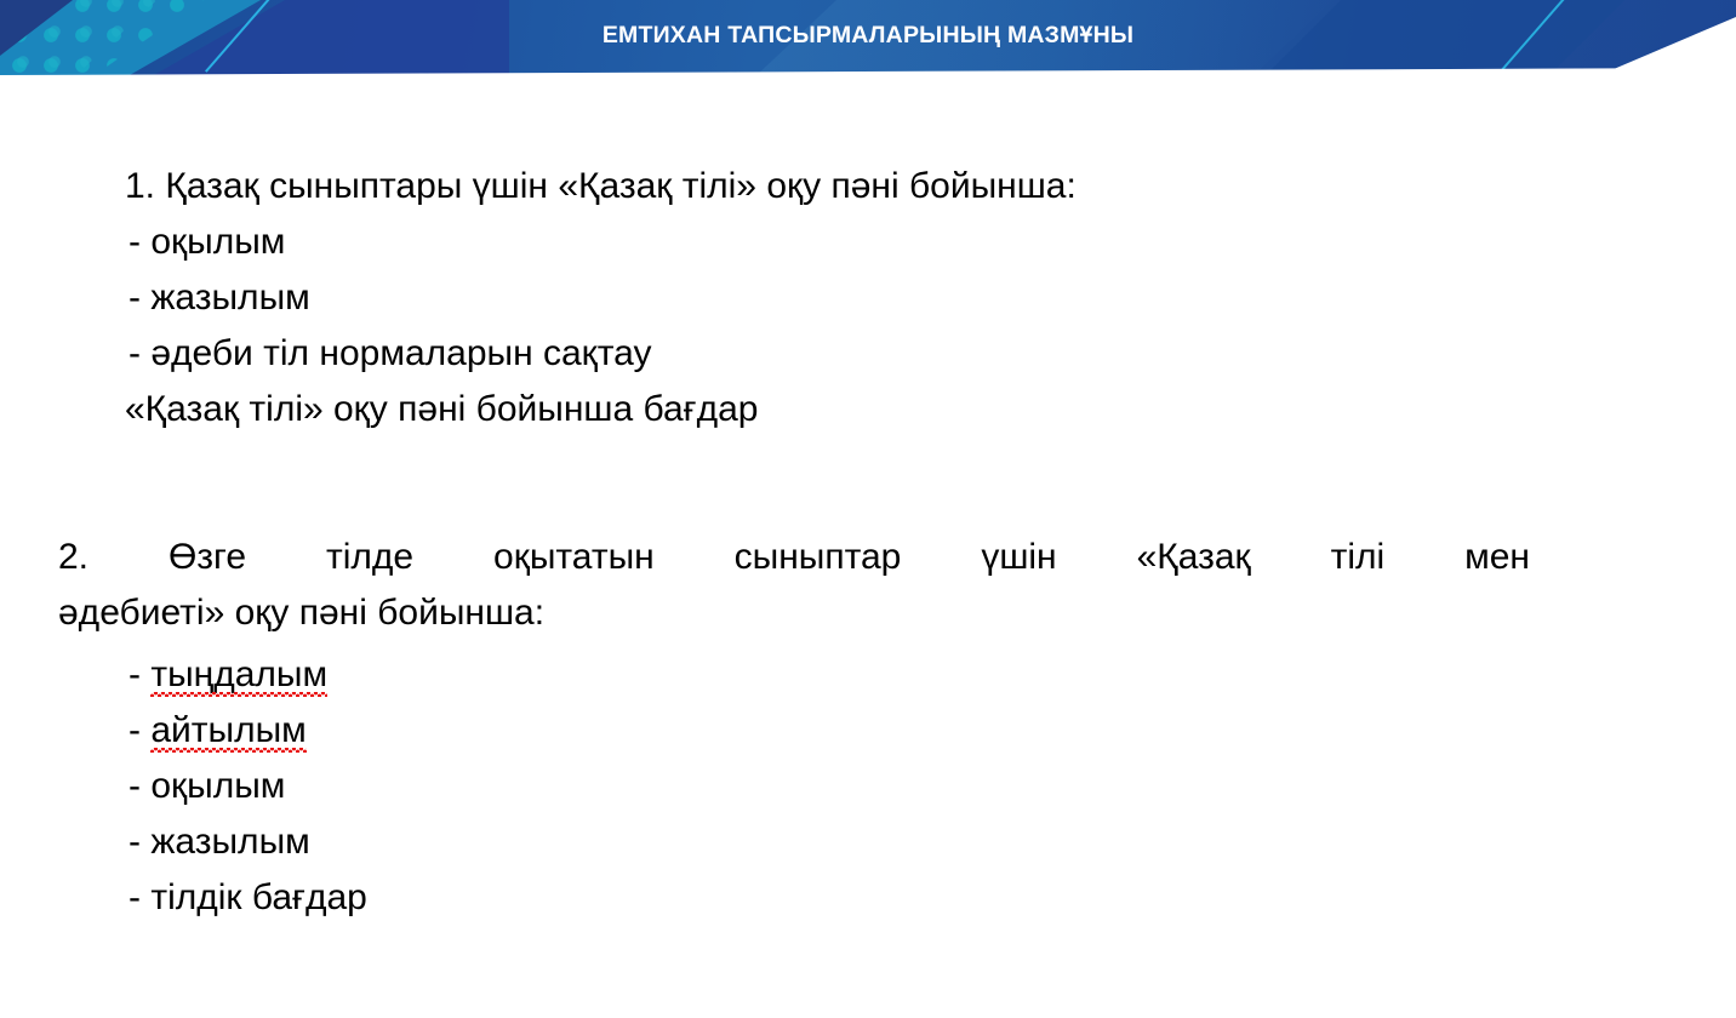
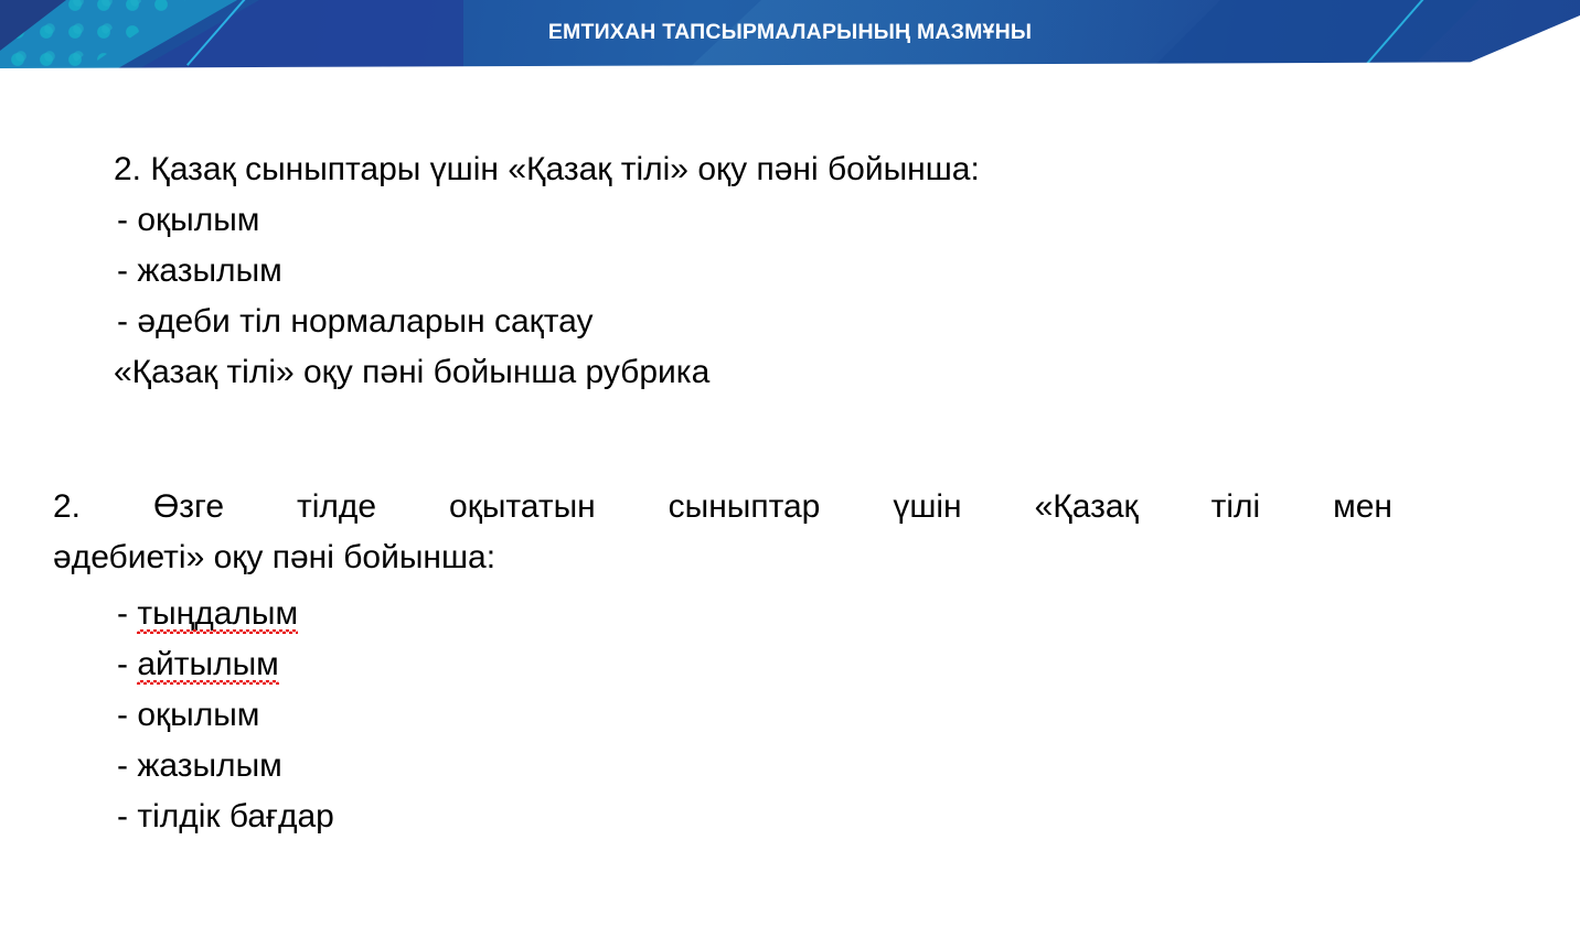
  ЕМТИХАН ТАПСЫРМАЛАРЫНЫҢ МАЗМҰНЫ
- 1. Қазақ сыныптары үшін «Қазақ тілі» оқу пәні бойынша:
+ 2. Қазақ сыныптары үшін «Қазақ тілі» оқу пәні бойынша:
  - оқылым
  - жазылым
  - әдеби тіл нормаларын сақтау
- «Қазақ тілі» оқу пәні бойынша бағдар
+ «Қазақ тілі» оқу пәні бойынша рубрика
  2. Өзге тілде оқытатын сыныптар үшін «Қазақ тілі мен
  әдебиеті» оқу пәні бойынша:
  - тыңдалым
  - айтылым
  - оқылым
  - жазылым
  - тілдік бағдар
